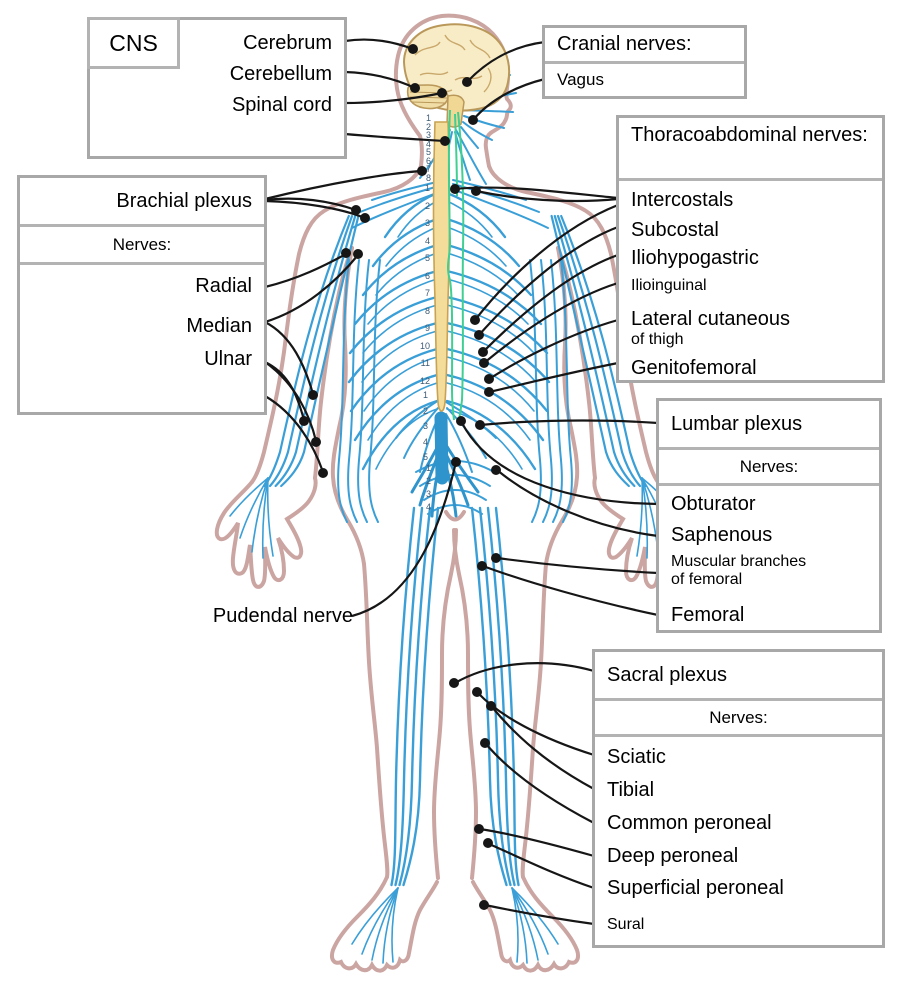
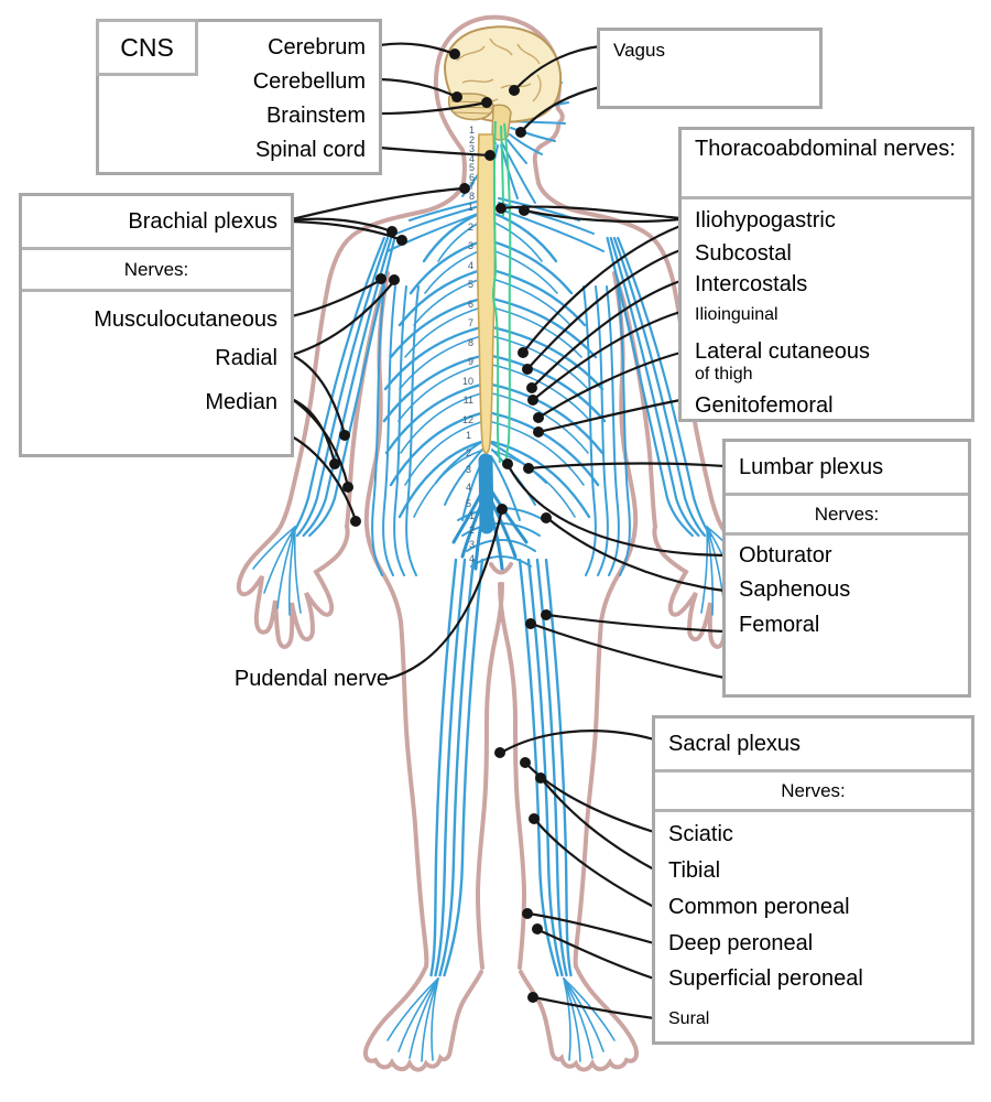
  1
  2
  3
  4
  5
  6
  7
  8
  1
  2
  3
  4
  5
  6
  7
  8
  9
  10
  11
  12
  1
  2
  3
  4
  5
  1
  2
  3
  4
  CNS
  Cerebrum
  Cerebellum
+ Brainstem
  Spinal cord
- Cranial nerves:
  Vagus
  Thoracoabdominal nerves:
- Intercostals
+ Iliohypogastric
  Subcostal
- Iliohypogastric
+ Intercostals
  Ilioinguinal
  Lateral cutaneous
  of thigh
  Genitofemoral
  Brachial plexus
  Nerves:
+ Musculocutaneous
  Radial
  Median
- Ulnar
  Lumbar plexus
  Nerves:
  Obturator
  Saphenous
- Muscular branches
- of femoral
  Femoral
  Sacral plexus
  Nerves:
  Sciatic
  Tibial
  Common peroneal
  Deep peroneal
  Superficial peroneal
  Sural
  Pudendal nerve
